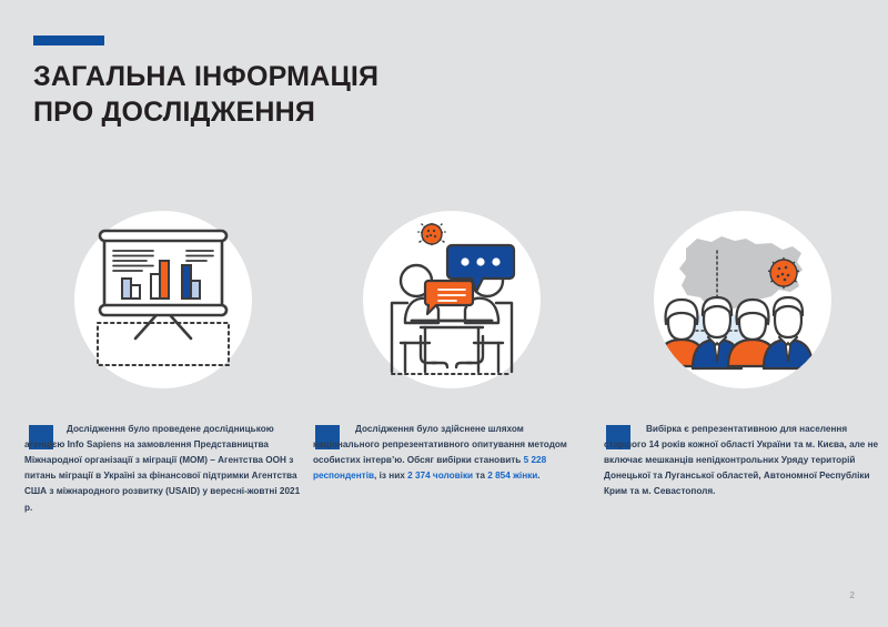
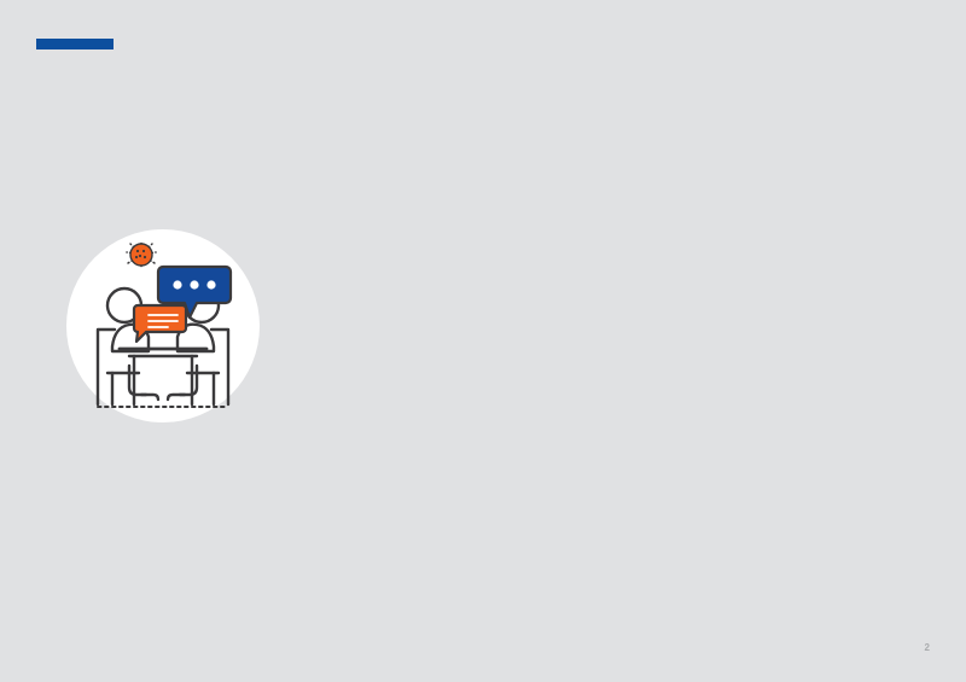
- ЗАГАЛЬНА ІНФОРМАЦІЯ
- ПРО ДОСЛІДЖЕННЯ
- Дослідження було проведене дослідницькою агенцією Info Sapiens на замовлення Представництва Міжнародної організації з міграції (МОМ) – Агентства ООН з питань міграції в Україні за фінансової підтримки Агентства США з міжнародного розвитку (USAID) у вересні-жовтні 2021 р.
- Дослідження було здійснене шляхом національного репрезентативного опитування методом особистих інтерв’ю. Обсяг вибірки становить 5 228 респондентів, із них 2 374 чоловіки та 2 854 жінки.
- Вибірка є репрезентативною для населення старшого 14 років кожної області України та м. Києва, але не включає мешканців непідконтрольних Уряду територій Донецької та Луганської областей, Автономної Республіки Крим та м. Севастополя.
  2
